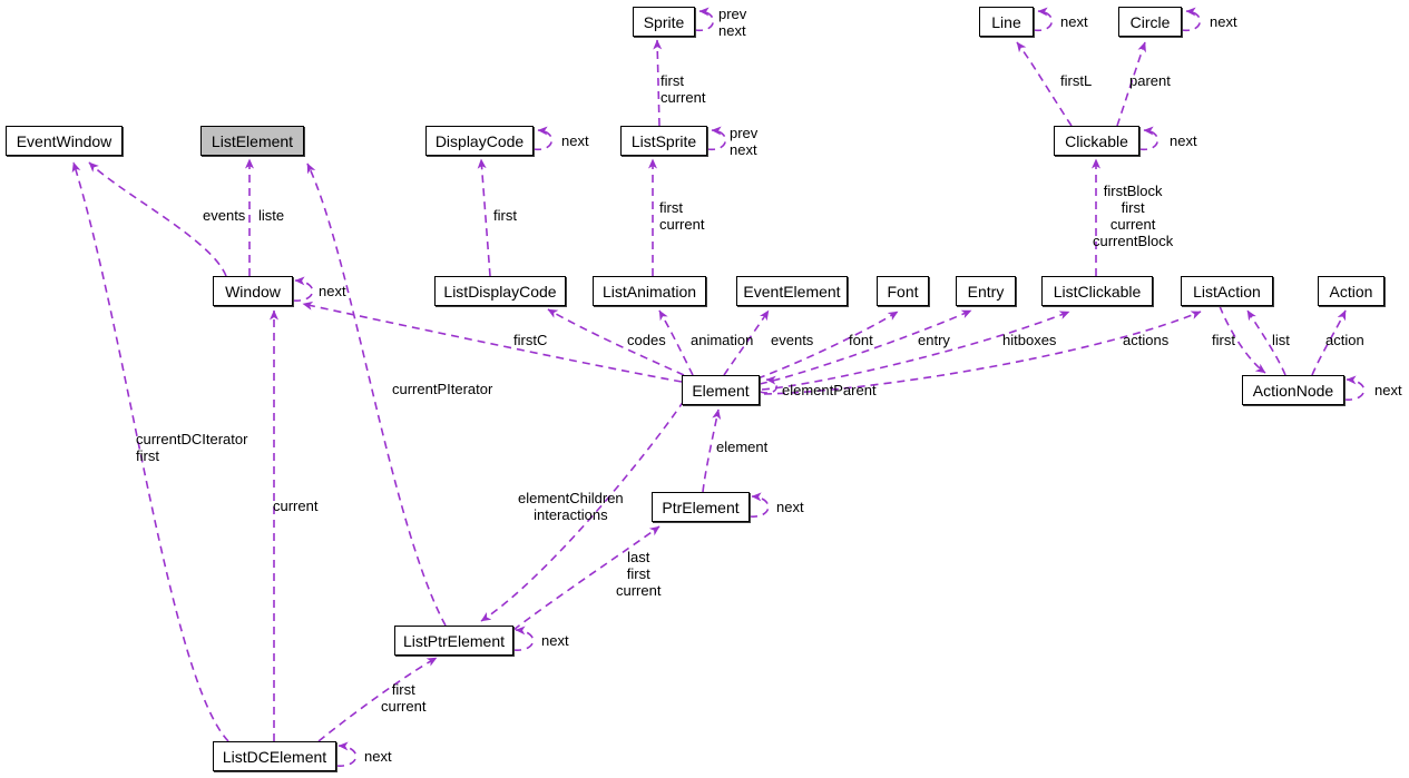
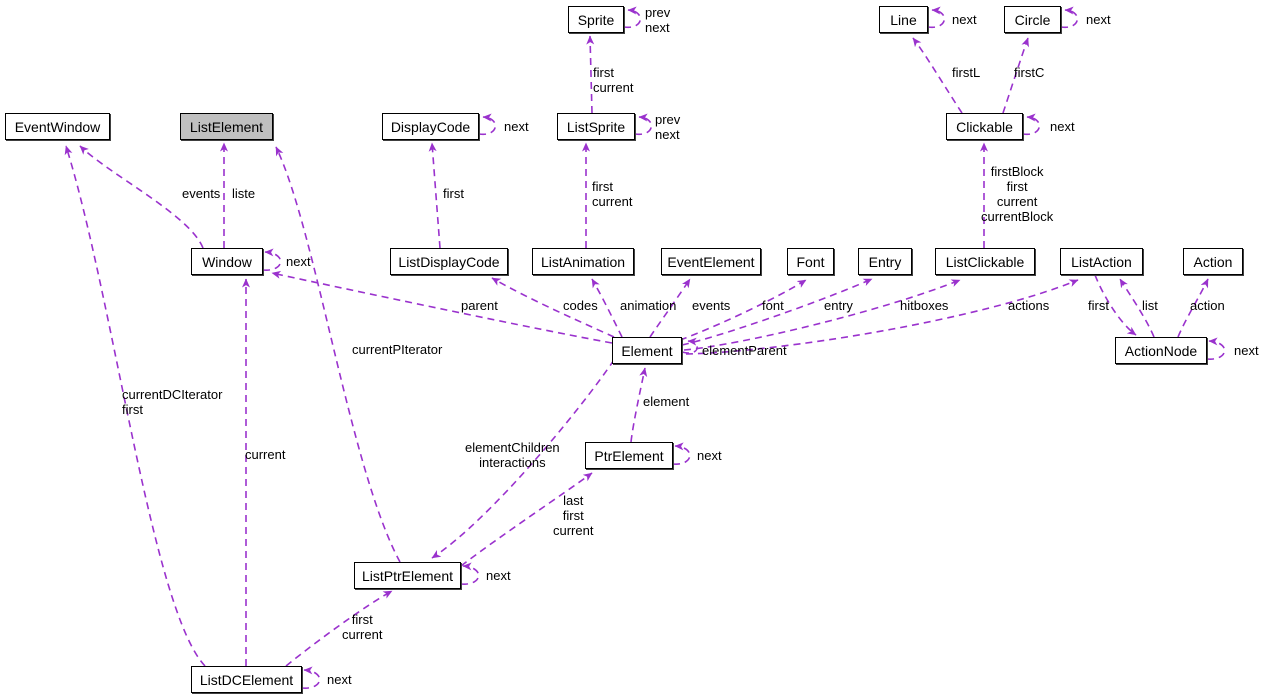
  Sprite
  Line
  Circle
  EventWindow
  ListElement
  DisplayCode
  ListSprite
  Clickable
  Window
  ListDisplayCode
  ListAnimation
  EventElement
  Font
  Entry
  ListClickable
  ListAction
  Action
  Element
  ActionNode
  PtrElement
  ListPtrElement
  ListDCElement
  prev
  next
  next
  next
  first
  current
  prev
  next
  firstL
- parent
+ firstC
  next
  next
  events
  liste
  first
  first
  current
  firstBlock
  first
  current
  currentBlock
  next
- firstC
+ parent
  codes
  animation
  events
  font
  entry
  hitboxes
  actions
  first
  list
  action
  currentPIterator
  elementParent
  next
  element
  currentDCIterator
  first
  elementChildren
  interactions
  next
  current
  last
  first
  current
  next
  first
  current
  next
